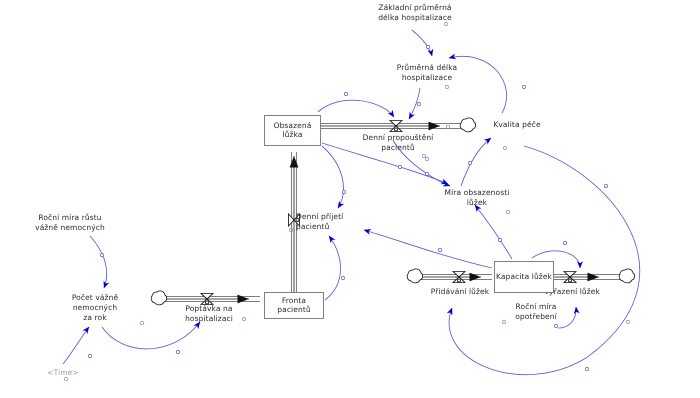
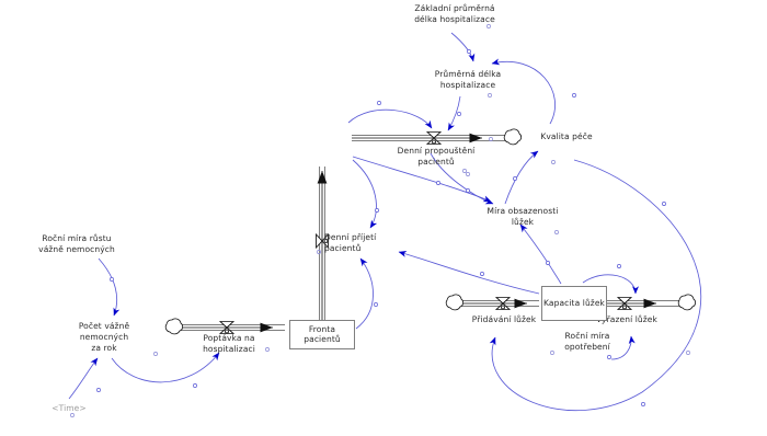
- Obsazená lůžka
  Fronta pacientů
  Kapacita lůžek
  Denní propouštění
  pacientů
  Denní příjetí
  pacientů
  Poptávka na
  hospitalizaci
  Přidávání lůžek
  řazení lůžek
  Základní průměrná
  délka hospitalizace
  Průměrná délka
  hospitalizace
  Kvalita péče
  Míra obsazenosti
  lůžek
  Roční míra růstu
  vážně nemocných
  Počet vážně
  nemocných
  za rok
  Roční míra
  opotřebení
  <Time>
